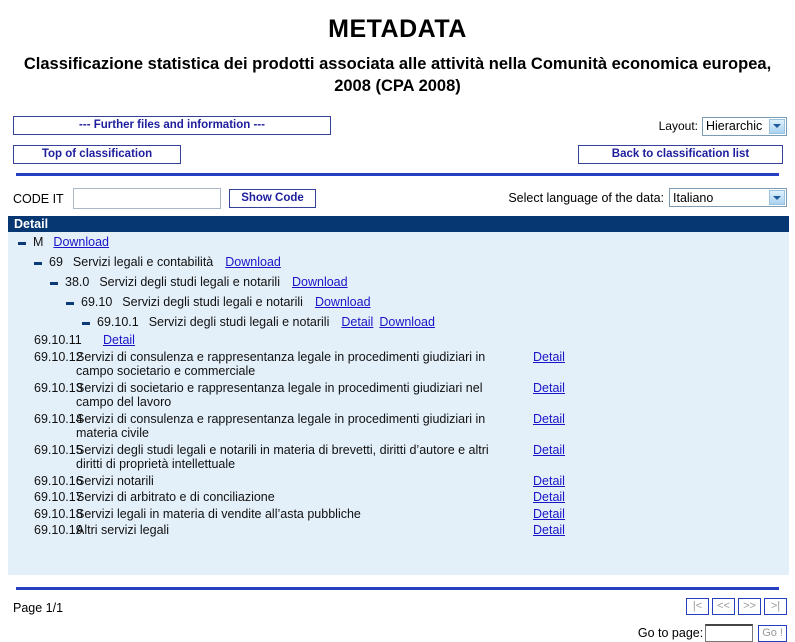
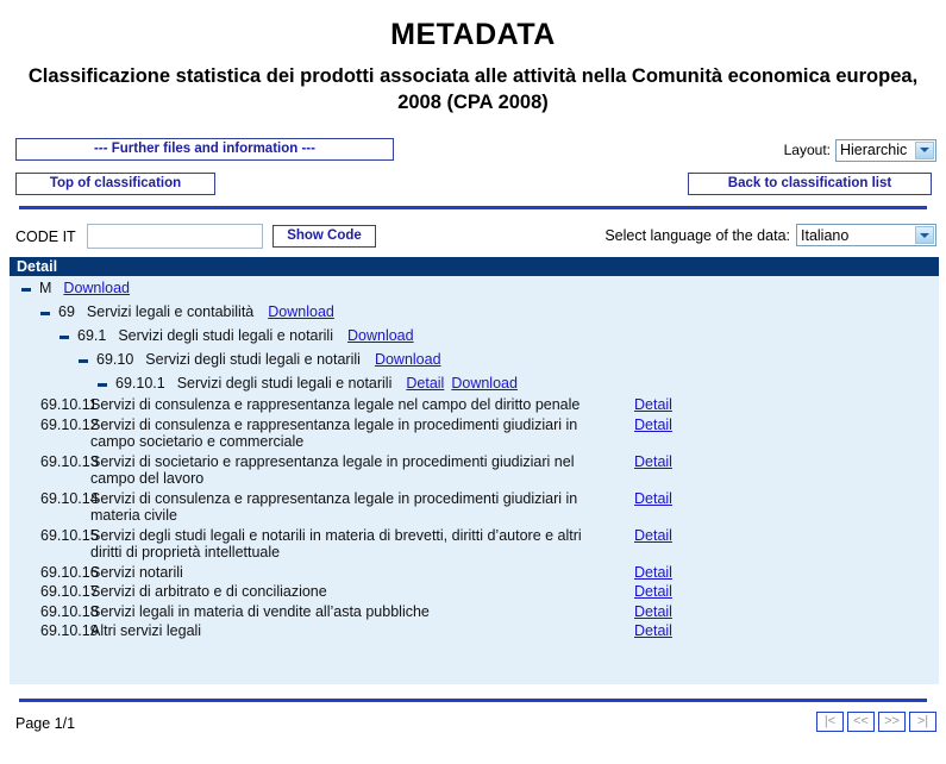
  METADATA
  Classificazione statistica dei prodotti associata alle attività nella Comunità economica europea, 2008 (CPA 2008)
  --- Further files and information ---
  Top of classification
  Back to classification list
  Layout:
  Hierarchic
  CODE IT
  Show Code
  Select language of the data:
  Italiano
  Detail
  M
  Download
  69
  Servizi legali e contabilità
  Download
- 38.0
+ 69.1
  Servizi degli studi legali e notarili
  Download
  69.10
  Servizi degli studi legali e notarili
  Download
  69.10.1
  Servizi degli studi legali e notarili
  Detail
  Download
  69.10.11
+ Servizi di consulenza e rappresentanza legale nel campo del diritto penale
  Detail
  69.10.12
  Servizi di consulenza e rappresentanza legale in procedimenti giudiziari in campo societario e commerciale
  Detail
  69.10.13
  Servizi di societario e rappresentanza legale in procedimenti giudiziari nel campo del lavoro
  Detail
  69.10.14
  Servizi di consulenza e rappresentanza legale in procedimenti giudiziari in materia civile
  Detail
  69.10.15
  Servizi degli studi legali e notarili in materia di brevetti, diritti d’autore e altri diritti di proprietà intellettuale
  Detail
  69.10.16
  Servizi notarili
  Detail
  69.10.17
  Servizi di arbitrato e di conciliazione
  Detail
  69.10.18
  Servizi legali in materia di vendite all’asta pubbliche
  Detail
  69.10.19
  Altri servizi legali
  Detail
  Page 1/1
  |<
  <<
  >>
  >|
- Go to page:
- Go !
